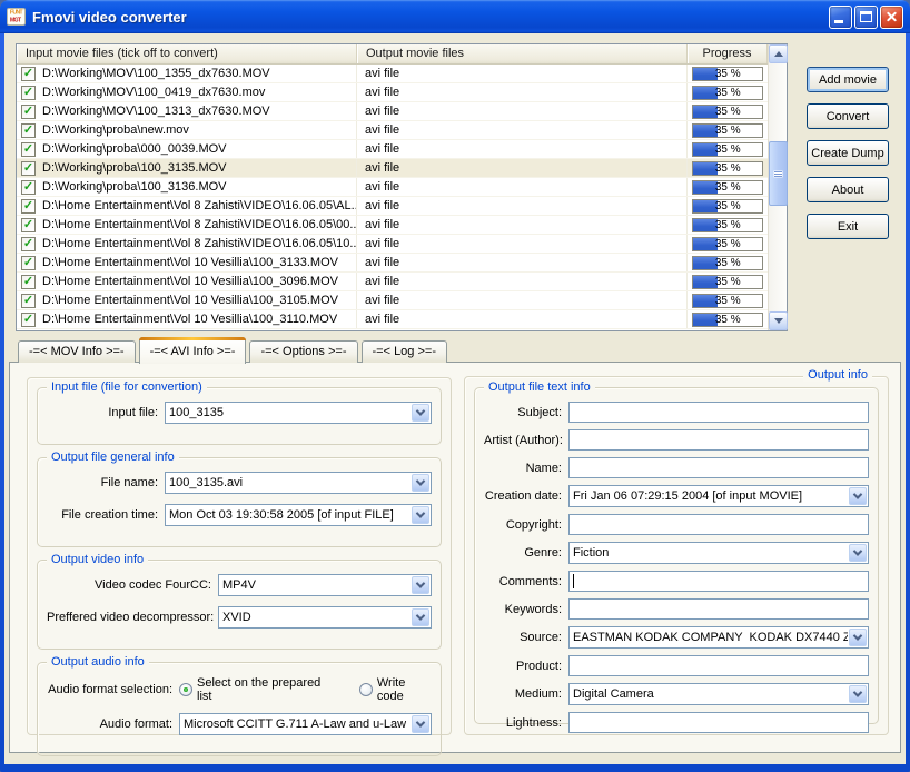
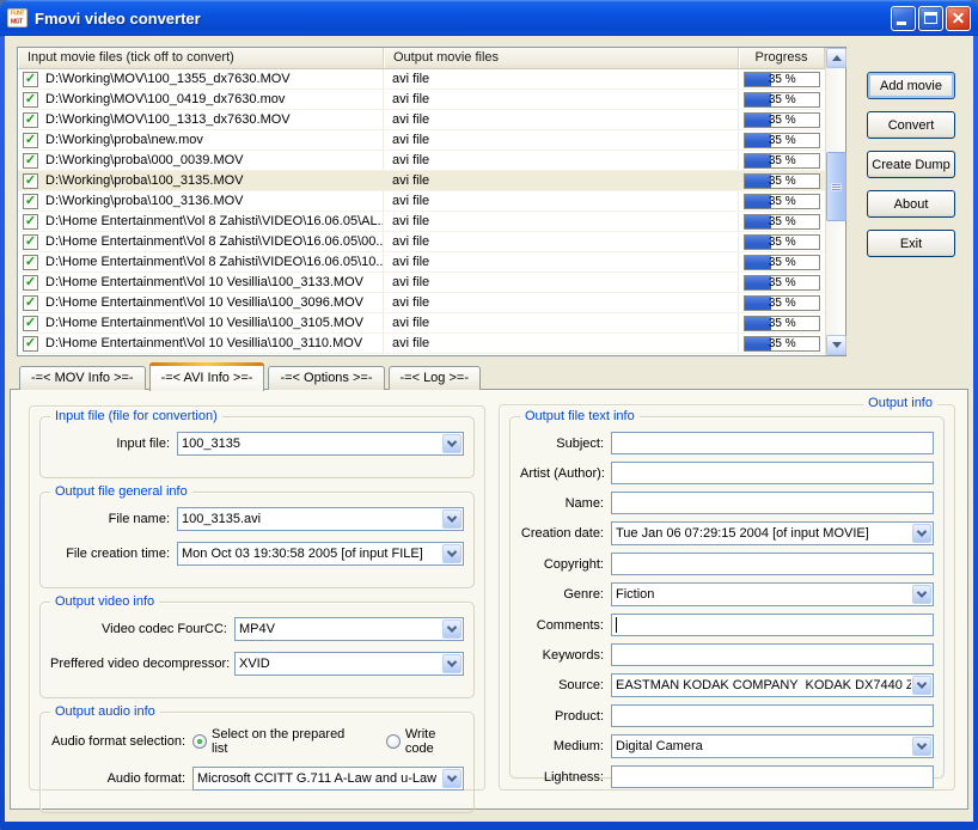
  Fmovi video converter
  Input movie files (tick off to convert)
  Output movie files
  Progress
  ✓
  D:\Working\MOV\100_1355_dx7630.MOV
  avi file
  35 %
  ✓
  D:\Working\MOV\100_0419_dx7630.mov
  avi file
  35 %
  ✓
  D:\Working\MOV\100_1313_dx7630.MOV
  avi file
  35 %
  ✓
  D:\Working\proba\new.mov
  avi file
  35 %
  ✓
  D:\Working\proba\000_0039.MOV
  avi file
  35 %
  ✓
  D:\Working\proba\100_3135.MOV
  avi file
  35 %
  ✓
  D:\Working\proba\100_3136.MOV
  avi file
  35 %
  ✓
  D:\Home Entertainment\Vol 8 Zahisti\VIDEO\16.06.05\AL.
  avi file
  35 %
  ✓
  D:\Home Entertainment\Vol 8 Zahisti\VIDEO\16.06.05\00..
  avi file
  35 %
  ✓
  D:\Home Entertainment\Vol 8 Zahisti\VIDEO\16.06.05\10..
  avi file
  35 %
  ✓
  D:\Home Entertainment\Vol 10 Vesillia\100_3133.MOV
  avi file
  35 %
  ✓
  D:\Home Entertainment\Vol 10 Vesillia\100_3096.MOV
  avi file
  35 %
  ✓
  D:\Home Entertainment\Vol 10 Vesillia\100_3105.MOV
  avi file
  35 %
  ✓
  D:\Home Entertainment\Vol 10 Vesillia\100_3110.MOV
  avi file
  35 %
  Add movie
  Convert
  Create Dump
  About
  Exit
  -=< MOV Info >=-
  -=< AVI Info >=-
  -=< Options >=-
  -=< Log >=-
  Input file (file for convertion)
  Input file:
  100_3135
  Output file general info
  File name:
  100_3135.avi
  File creation time:
  Mon Oct 03 19:30:58 2005 [of input FILE]
  Output video info
  Video codec FourCC:
  MP4V
  Preffered video decompressor:
  XVID
  Output audio info
  Audio format selection:
  Select on the prepared list
  Write code
  Audio format:
  Microsoft CCITT G.711 A-Law and u-Law
  Output info
  Output file text info
  Subject:
  Artist (Author):
  Name:
  Creation date:
- Fri Jan 06 07:29:15 2004 [of input MOVIE]
+ Tue Jan 06 07:29:15 2004 [of input MOVIE]
  Copyright:
  Genre:
  Fiction
  Comments:
  Keywords:
  Source:
  EASTMAN KODAK COMPANY KODAK DX7440 Z
  Product:
  Medium:
  Digital Camera
  Lightness:
